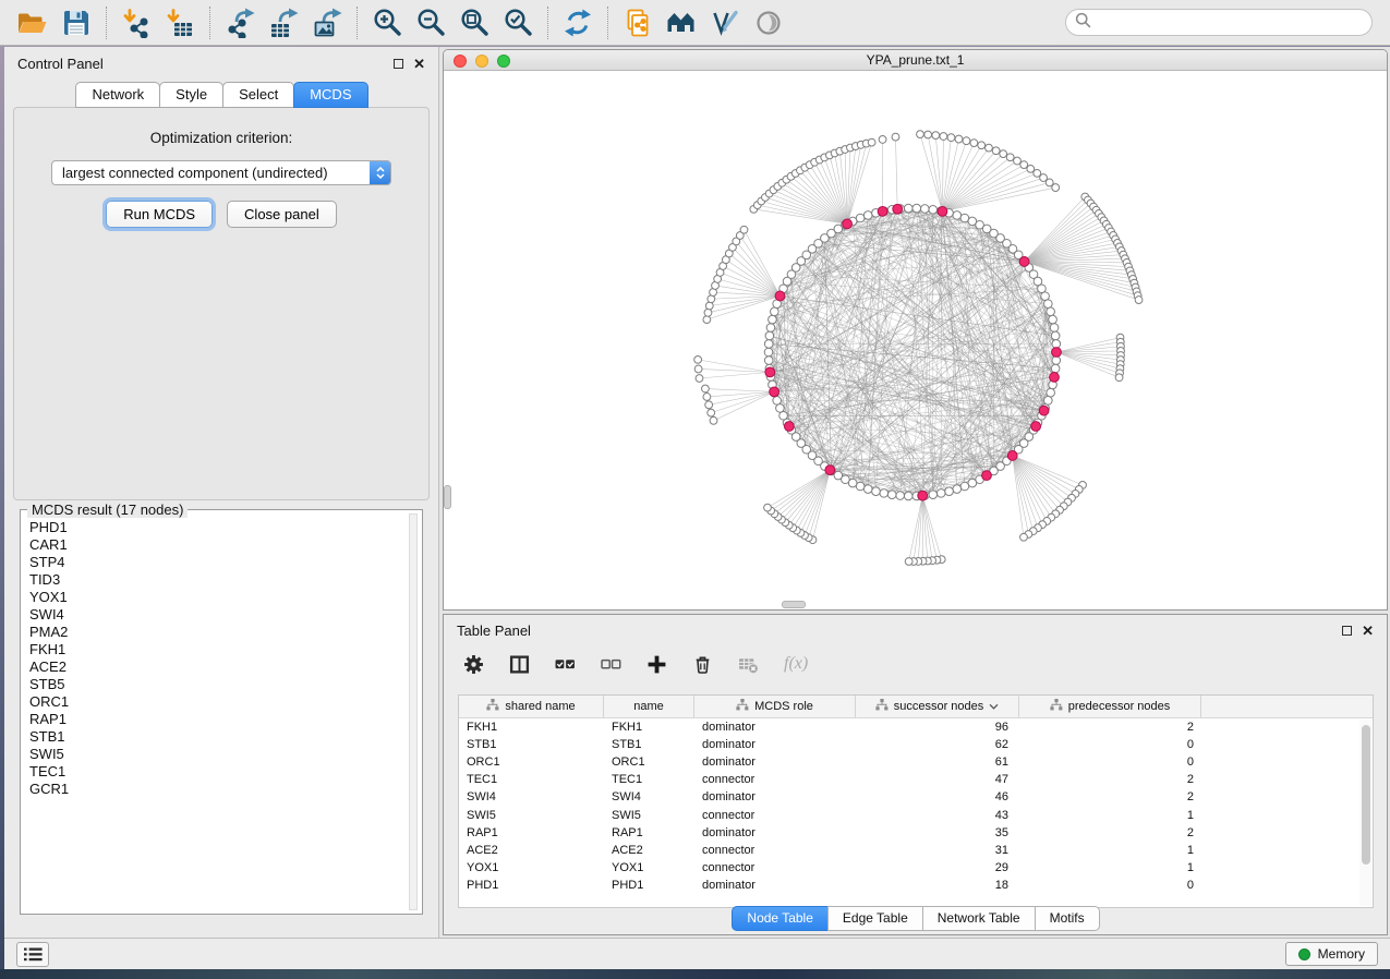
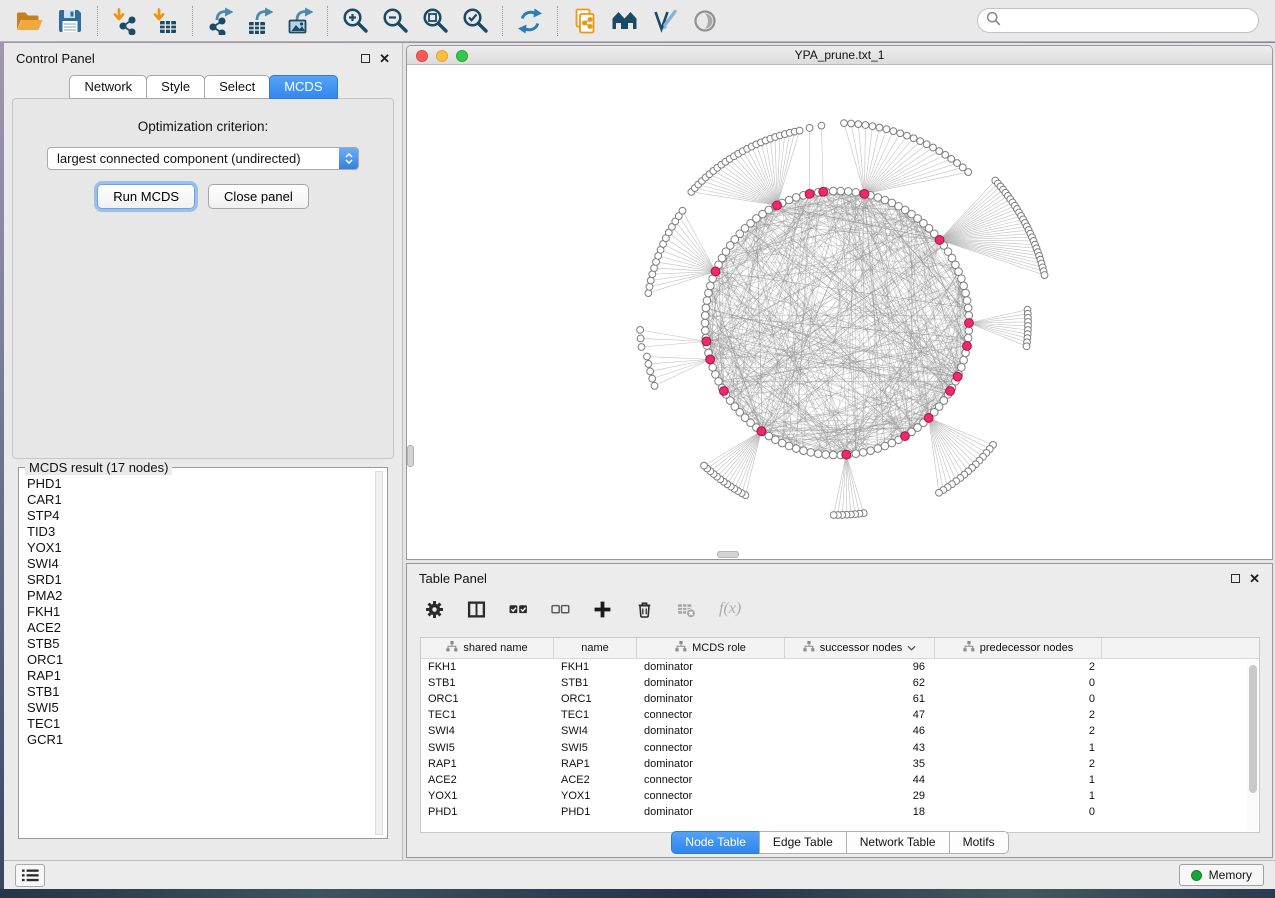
  Control Panel
  ✕
  Network
  Style
  Select
  MCDS
  Optimization criterion:
  largest connected component (undirected)
  Run MCDS
  Close panel
  MCDS result (17 nodes)
  PHD1
  CAR1
  STP4
  TID3
  YOX1
  SWI4
+ SRD1
  PMA2
  FKH1
  ACE2
  STB5
  ORC1
  RAP1
  STB1
  SWI5
  TEC1
  GCR1
  YPA_prune.txt_1
  Table Panel
  ✕
  f(x)
  shared name
  name
  MCDS role
  successor nodes
  predecessor nodes
  FKH1
  FKH1
  dominator
  96
  2
  STB1
  STB1
  dominator
  62
  0
  ORC1
  ORC1
  dominator
  61
  0
  TEC1
  TEC1
  connector
  47
  2
  SWI4
  SWI4
  dominator
  46
  2
  SWI5
  SWI5
  connector
  43
  1
  RAP1
  RAP1
  dominator
  35
  2
  ACE2
  ACE2
  connector
- 31
+ 44
  1
  YOX1
  YOX1
  connector
  29
  1
  PHD1
  PHD1
  dominator
  18
  0
  Node Table
  Edge Table
  Network Table
  Motifs
  Memory
